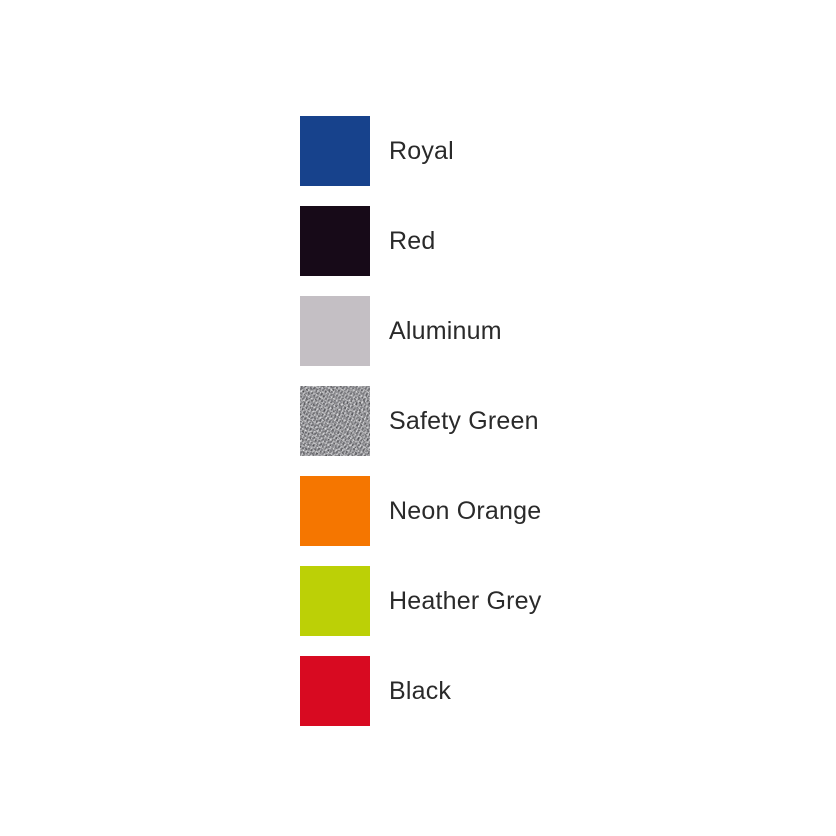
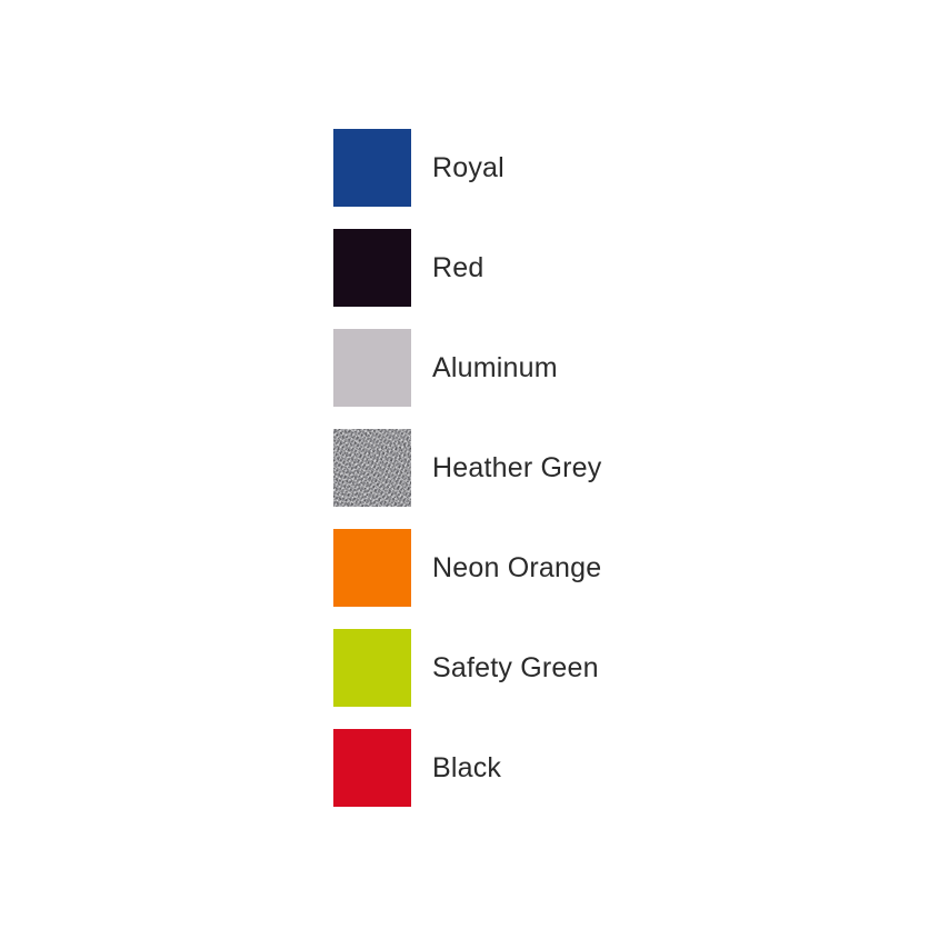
  Royal
  Red
  Aluminum
- Safety Green
+ Heather Grey
  Neon Orange
- Heather Grey
+ Safety Green
  Black
